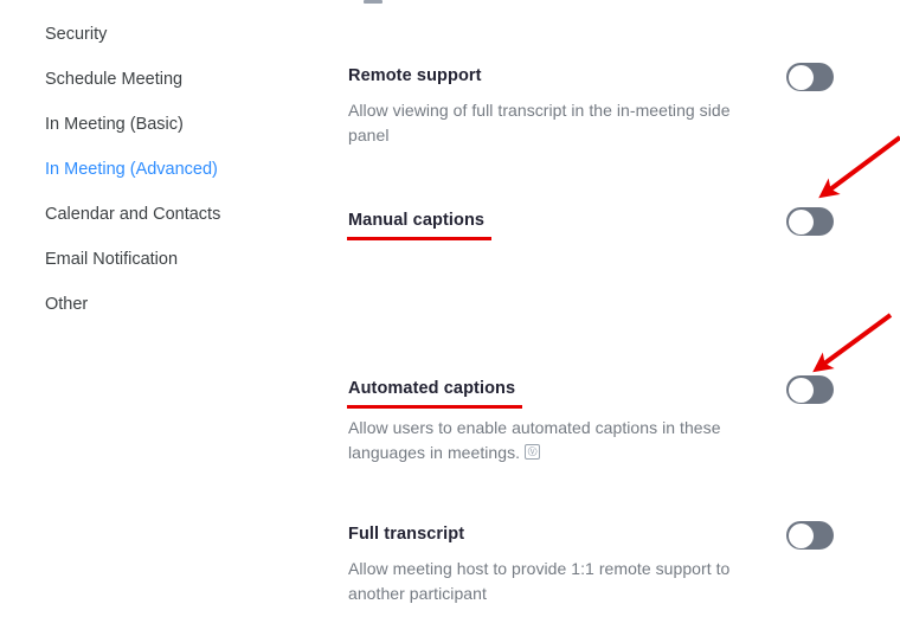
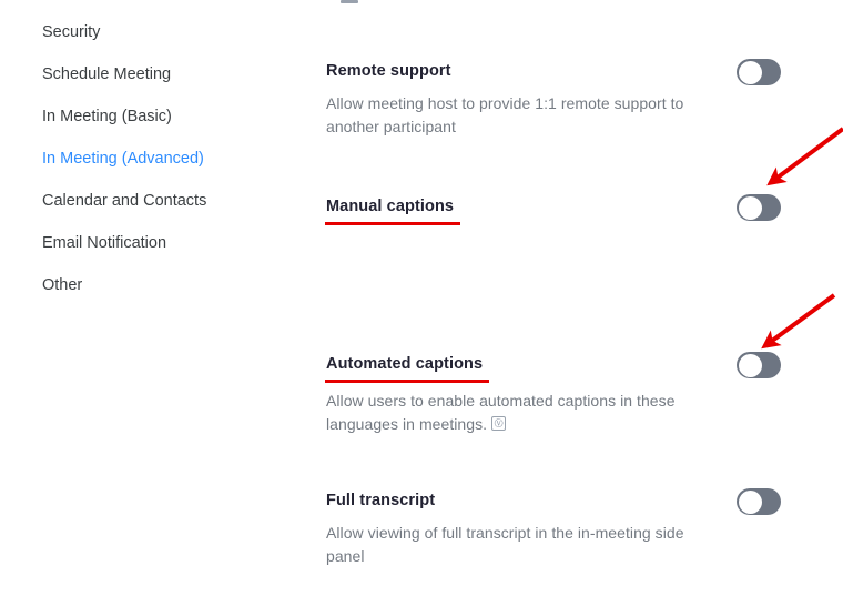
  Security
  Schedule Meeting
  In Meeting (Basic)
  In Meeting (Advanced)
  Calendar and Contacts
  Email Notification
  Other
  Remote support
- Allow viewing of full transcript in the in-meeting side panel
+ Allow meeting host to provide 1:1 remote support to another participant
  Manual captions
  Automated captions
  Allow users to enable automated captions in these languages in meetings. Ⓥ
  Full transcript
- Allow meeting host to provide 1:1 remote support to another participant
+ Allow viewing of full transcript in the in-meeting side panel
